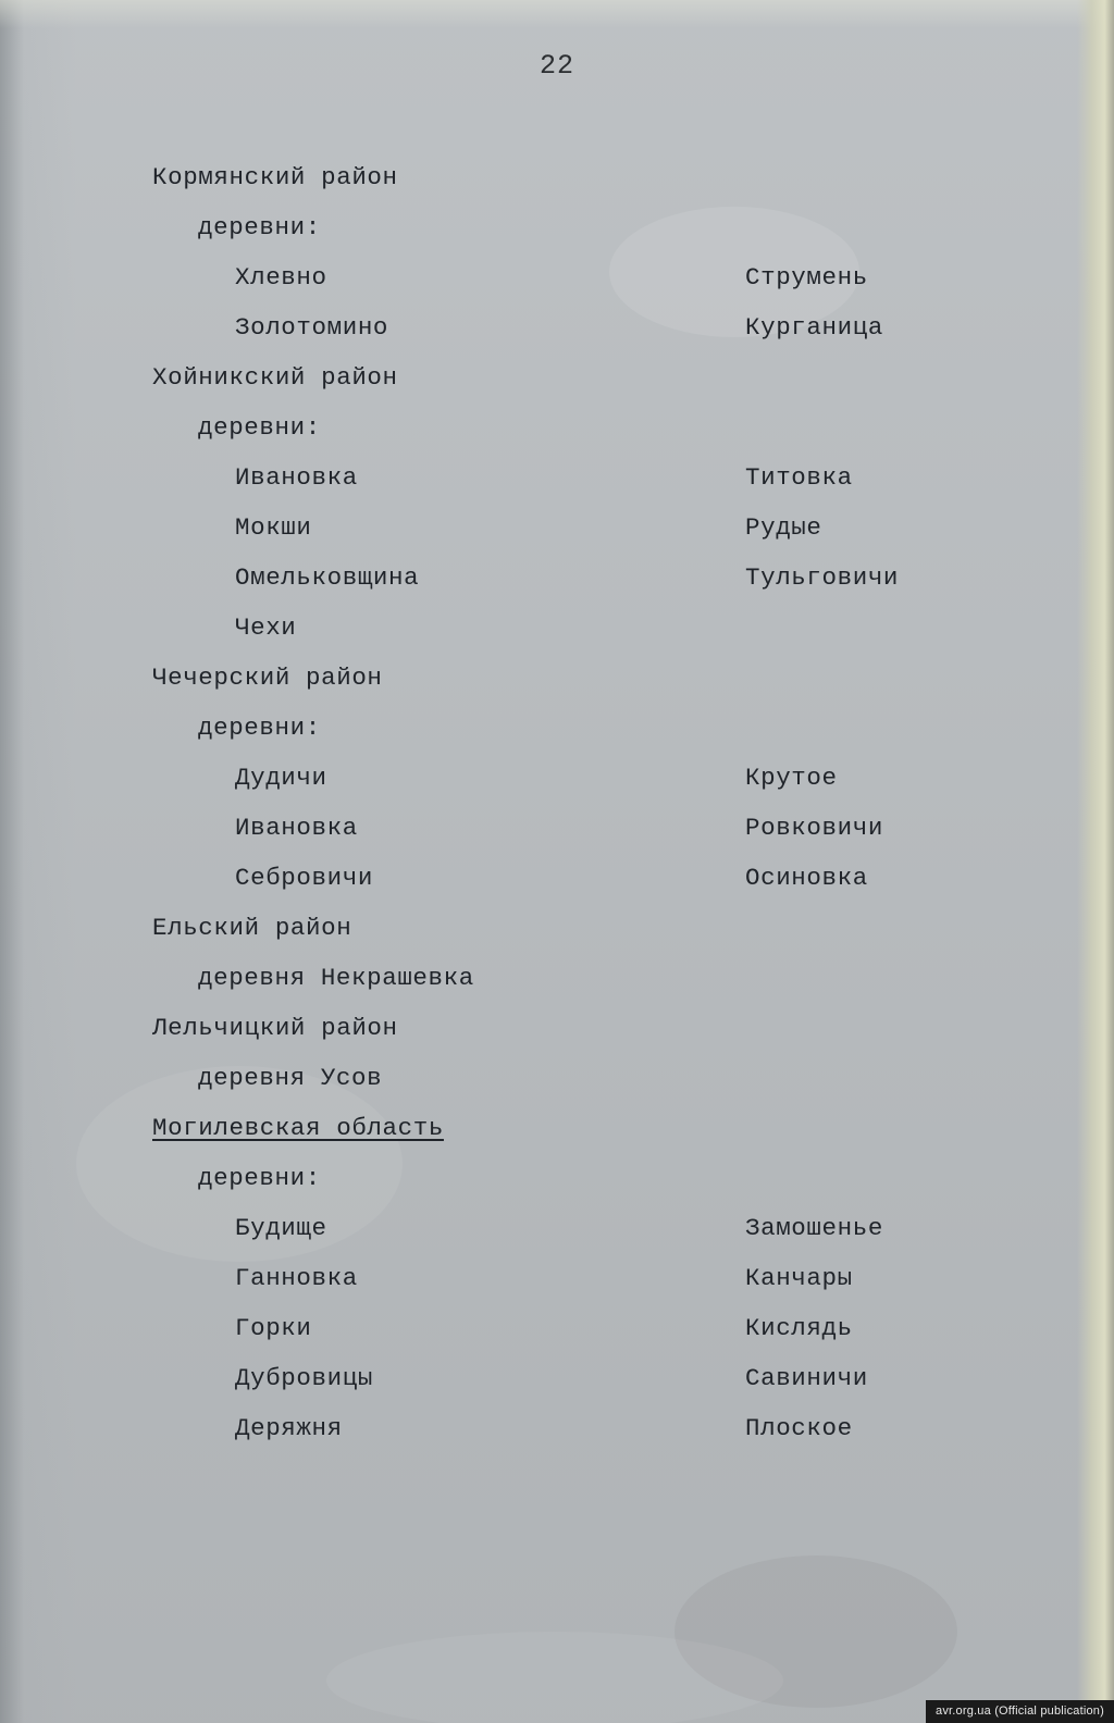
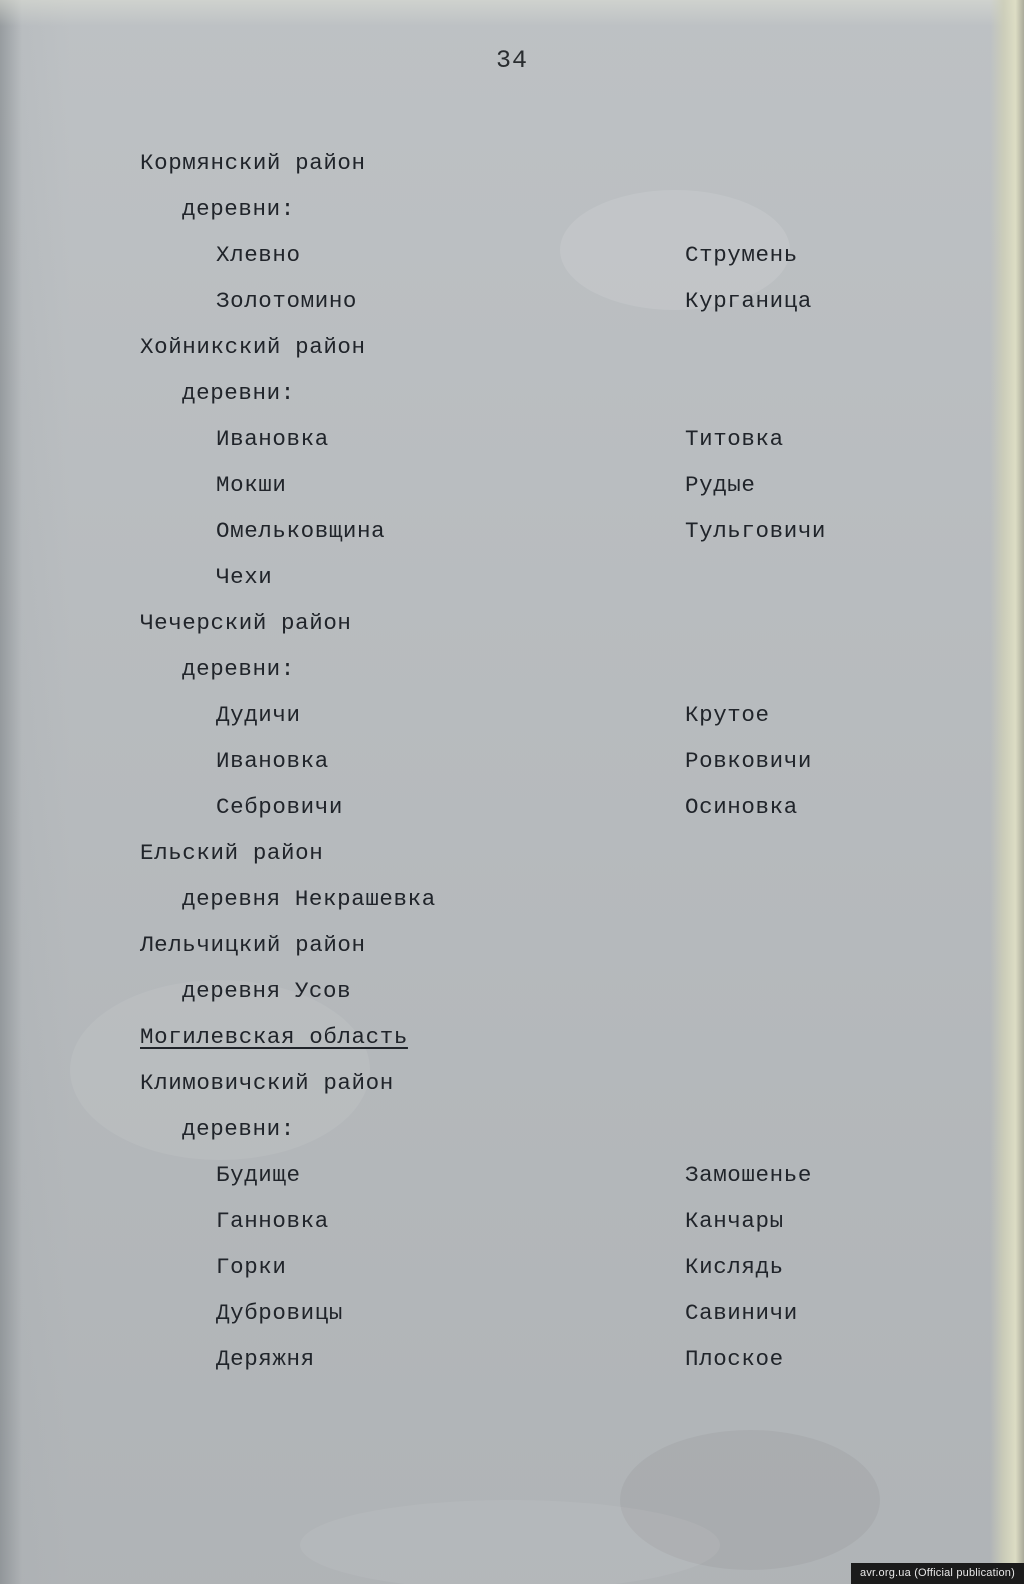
- 22
+ 34
  Кормянский район
  деревни:
  Хлевно
  Струмень
  Золотомино
  Курганица
  Хойникский район
  деревни:
  Ивановка
  Титовка
  Мокши
  Рудые
  Омельковщина
  Тульговичи
  Чехи
  Чечерский район
  деревни:
  Дудичи
  Крутое
  Ивановка
  Ровковичи
  Себровичи
  Осиновка
  Ельский район
  деревня Некрашевка
  Лельчицкий район
  деревня Усов
  Могилевская область
+ Климовичский район
  деревни:
  Будище
  Замошенье
  Ганновка
  Канчары
  Горки
  Кислядь
  Дубровицы
  Савиничи
  Деряжня
  Плоское
  avr.org.ua (Official publication)
